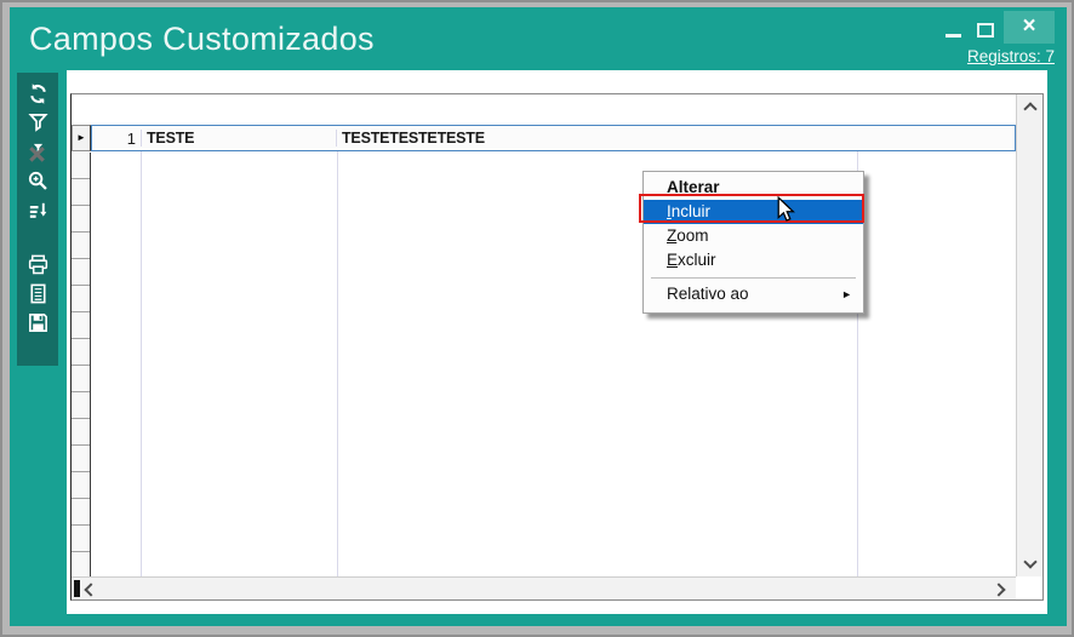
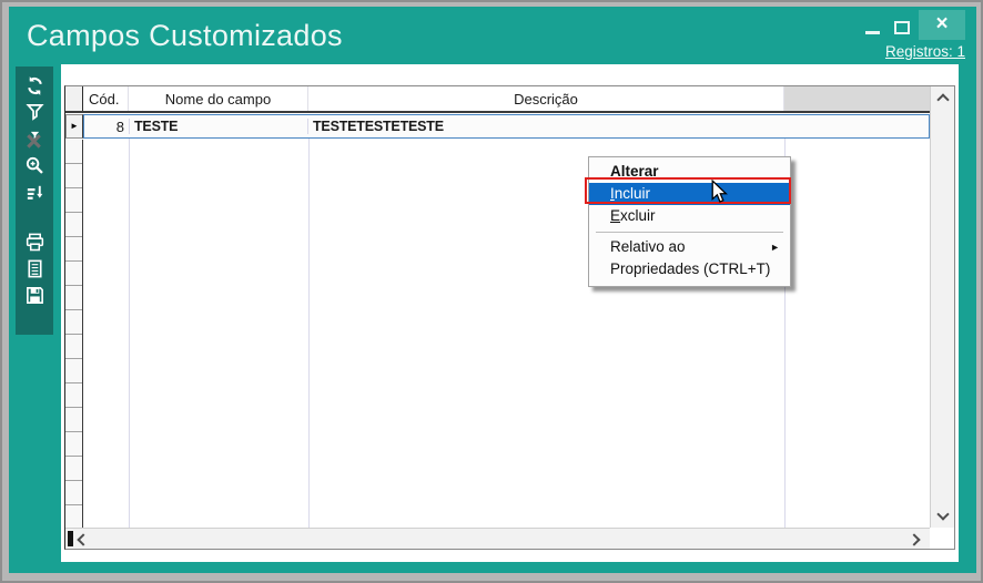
  Campos Customizados
  ×
- Registros: 7
+ Registros: 1
+ Cód.
+ Nome do campo
+ Descrição
  ►
- 1
+ 8
  TESTE
  TESTETESTETESTE
  Alterar
  Incluir
- Zoom
  Excluir
  Relativo ao
  ►
+ Propriedades (CTRL+T)
